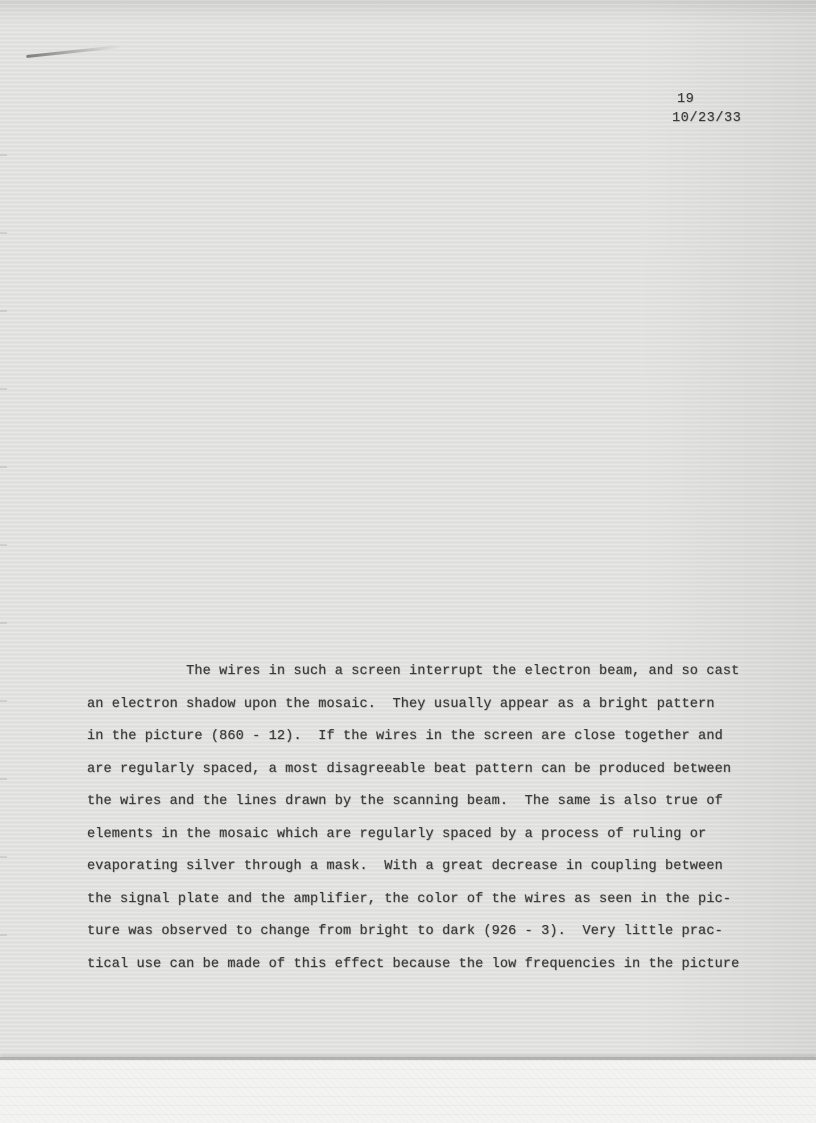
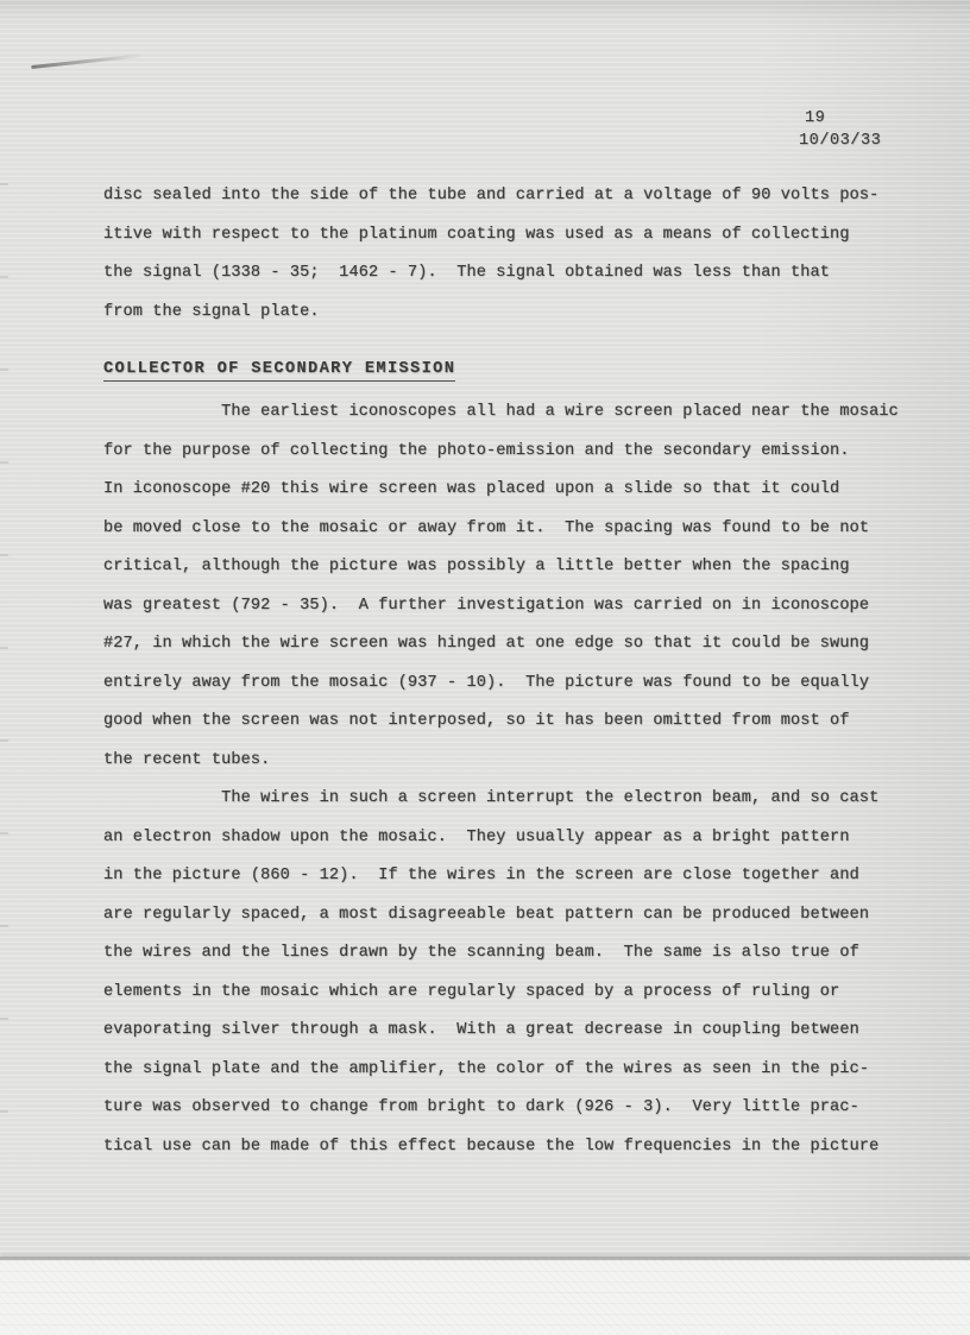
  19
- 10/23/33
+ 10/03/33
+ disc sealed into the side of the tube and carried at a voltage of 90 volts pos-
+ itive with respect to the platinum coating was used as a means of collecting
+ the signal (1338 - 35; 1462 - 7). The signal obtained was less than that
+ from the signal plate.
+ COLLECTOR OF SECONDARY EMISSION
+ The earliest iconoscopes all had a wire screen placed near the mosaic
+ for the purpose of collecting the photo-emission and the secondary emission.
+ In iconoscope #20 this wire screen was placed upon a slide so that it could
+ be moved close to the mosaic or away from it. The spacing was found to be not
+ critical, although the picture was possibly a little better when the spacing
+ was greatest (792 - 35). A further investigation was carried on in iconoscope
+ #27, in which the wire screen was hinged at one edge so that it could be swung
+ entirely away from the mosaic (937 - 10). The picture was found to be equally
+ good when the screen was not interposed, so it has been omitted from most of
+ the recent tubes.
  The wires in such a screen interrupt the electron beam, and so cast
  an electron shadow upon the mosaic. They usually appear as a bright pattern
  in the picture (860 - 12). If the wires in the screen are close together and
  are regularly spaced, a most disagreeable beat pattern can be produced between
  the wires and the lines drawn by the scanning beam. The same is also true of
  elements in the mosaic which are regularly spaced by a process of ruling or
  evaporating silver through a mask. With a great decrease in coupling between
  the signal plate and the amplifier, the color of the wires as seen in the pic-
  ture was observed to change from bright to dark (926 - 3). Very little prac-
  tical use can be made of this effect because the low frequencies in the picture
